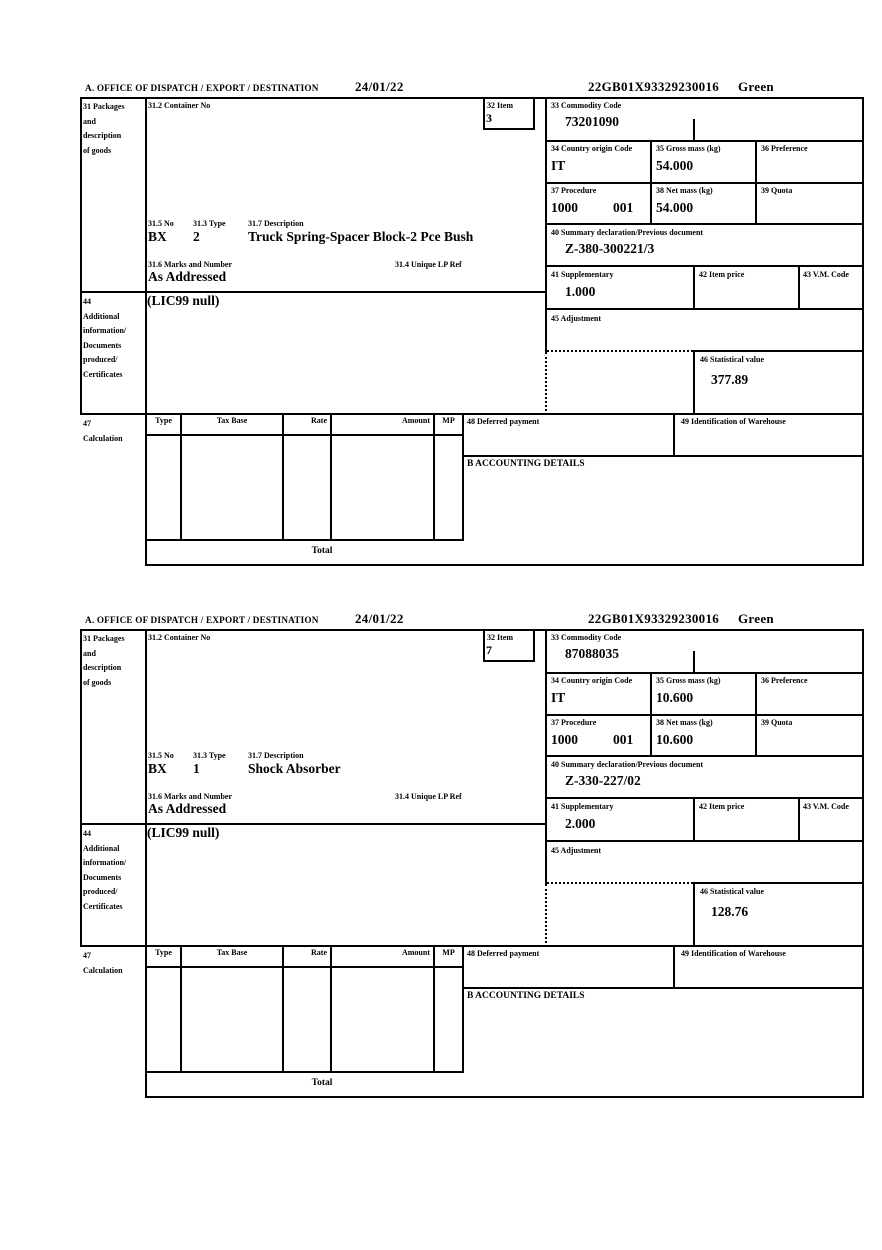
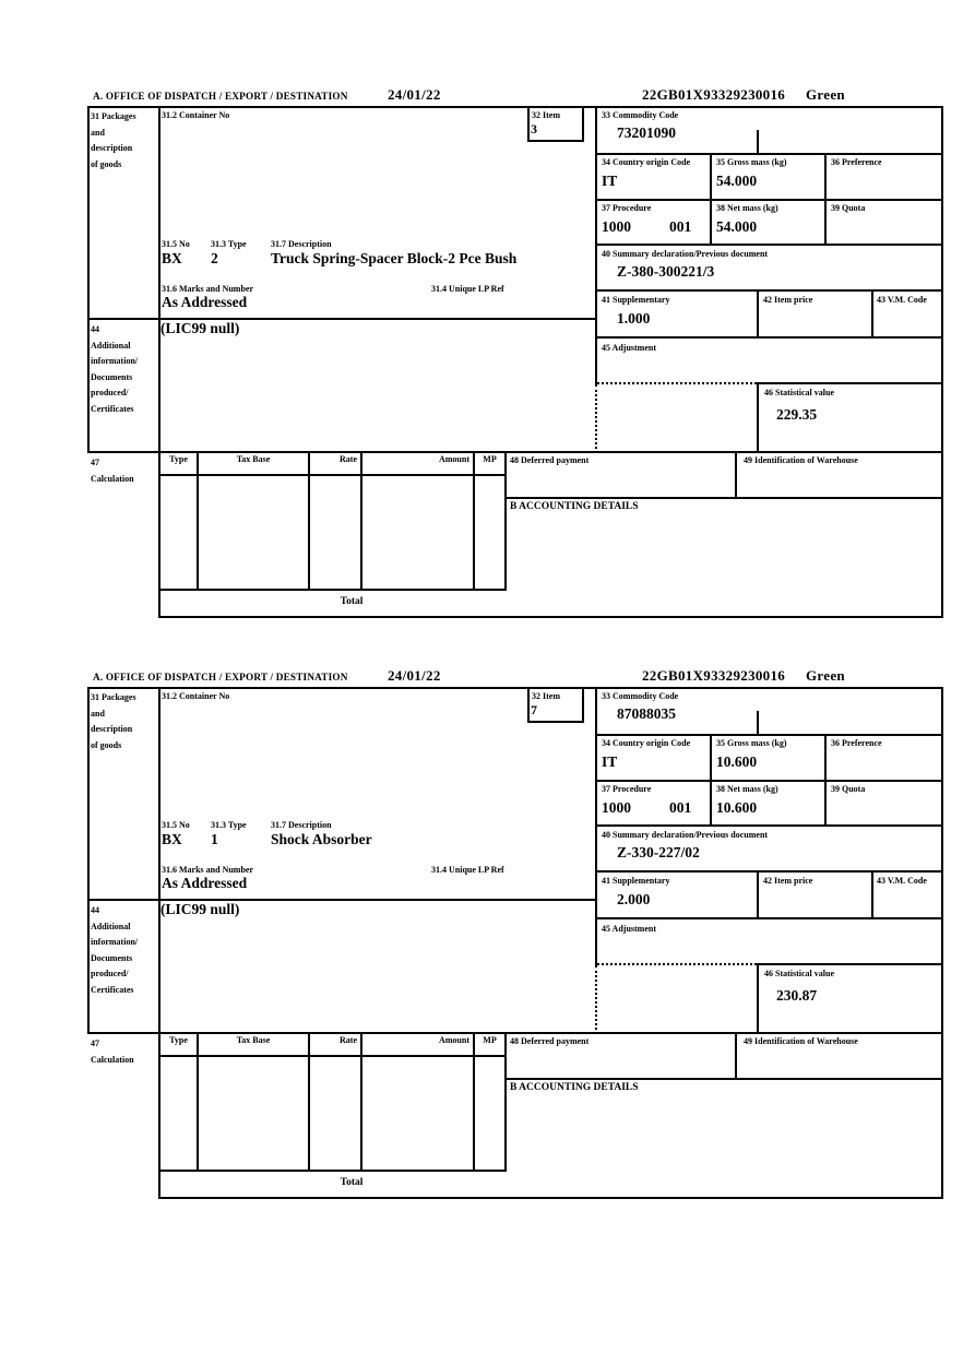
  A. OFFICE OF DISPATCH / EXPORT / DESTINATION
  24/01/22
  22GB01X93329230016
  Green
  31 Packages
  and
  description
  of goods
  44
  Additional
  information/
  Documents
  produced/
  Certificates
  47
  Calculation
  31.2 Container No
  32 Item
  3
  31.5 No
  31.3 Type
  31.7 Description
  BX
  2
  Truck Spring-Spacer Block-2 Pce Bush
  31.6 Marks and Number
  31.4 Unique LP Ref
  As Addressed
  (LIC99 null)
  33 Commodity Code
  73201090
  34 Country origin Code
  IT
  35 Gross mass (kg)
  54.000
  36 Preference
  37 Procedure
  1000
  001
  38 Net mass (kg)
  54.000
  39 Quota
  40 Summary declaration/Previous document
  Z-380-300221/3
  41 Supplementary
  1.000
  42 Item price
  43 V.M. Code
  45 Adjustment
  46 Statistical value
- 377.89
+ 229.35
  Type
  Tax Base
  Rate
  Amount
  MP
  48 Deferred payment
  49 Identification of Warehouse
  B ACCOUNTING DETAILS
  Total
  A. OFFICE OF DISPATCH / EXPORT / DESTINATION
  24/01/22
  22GB01X93329230016
  Green
  31 Packages
  and
  description
  of goods
  44
  Additional
  information/
  Documents
  produced/
  Certificates
  47
  Calculation
  31.2 Container No
  32 Item
  7
  31.5 No
  31.3 Type
  31.7 Description
  BX
  1
  Shock Absorber
  31.6 Marks and Number
  31.4 Unique LP Ref
  As Addressed
  (LIC99 null)
  33 Commodity Code
  87088035
  34 Country origin Code
  IT
  35 Gross mass (kg)
  10.600
  36 Preference
  37 Procedure
  1000
  001
  38 Net mass (kg)
  10.600
  39 Quota
  40 Summary declaration/Previous document
  Z-330-227/02
  41 Supplementary
  2.000
  42 Item price
  43 V.M. Code
  45 Adjustment
  46 Statistical value
- 128.76
+ 230.87
  Type
  Tax Base
  Rate
  Amount
  MP
  48 Deferred payment
  49 Identification of Warehouse
  B ACCOUNTING DETAILS
  Total
